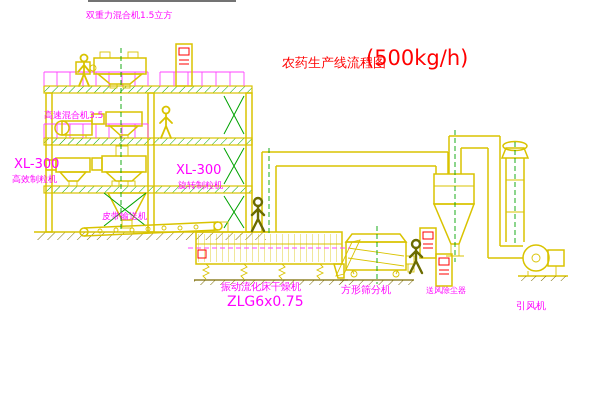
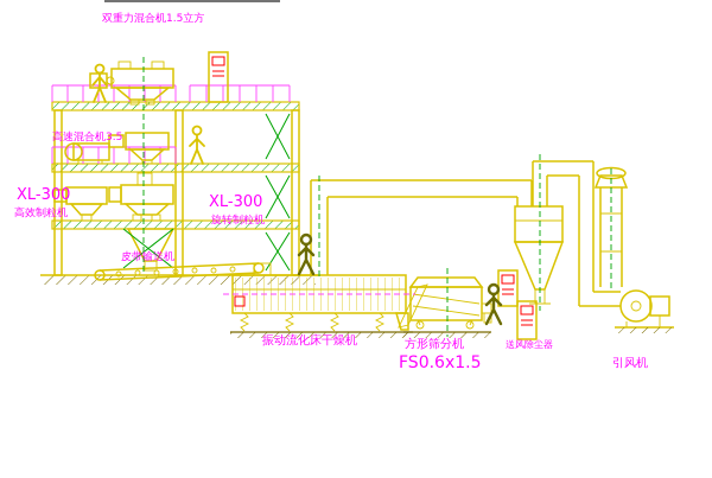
  双重力混合机1.5立方
- 农药生产线流程图
- (500kg/h)
  高速混合机3.5
  XL-300
  高效制粒机
  XL-300
  旋转制粒机
  皮带输送机
  振动流化床干燥机
- ZLG6x0.75
  方形筛分机
+ FS0.6x1.5
  送风除尘器
  引风机
